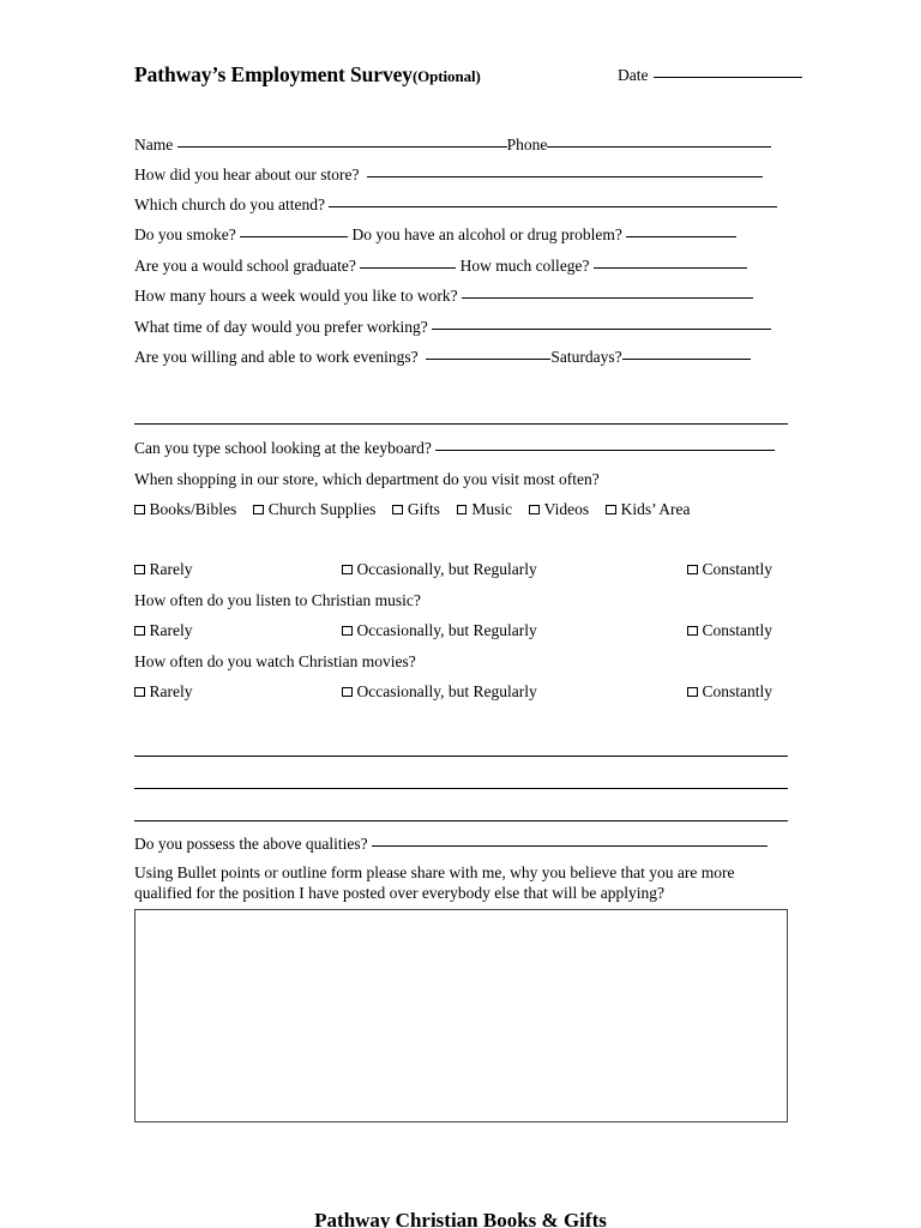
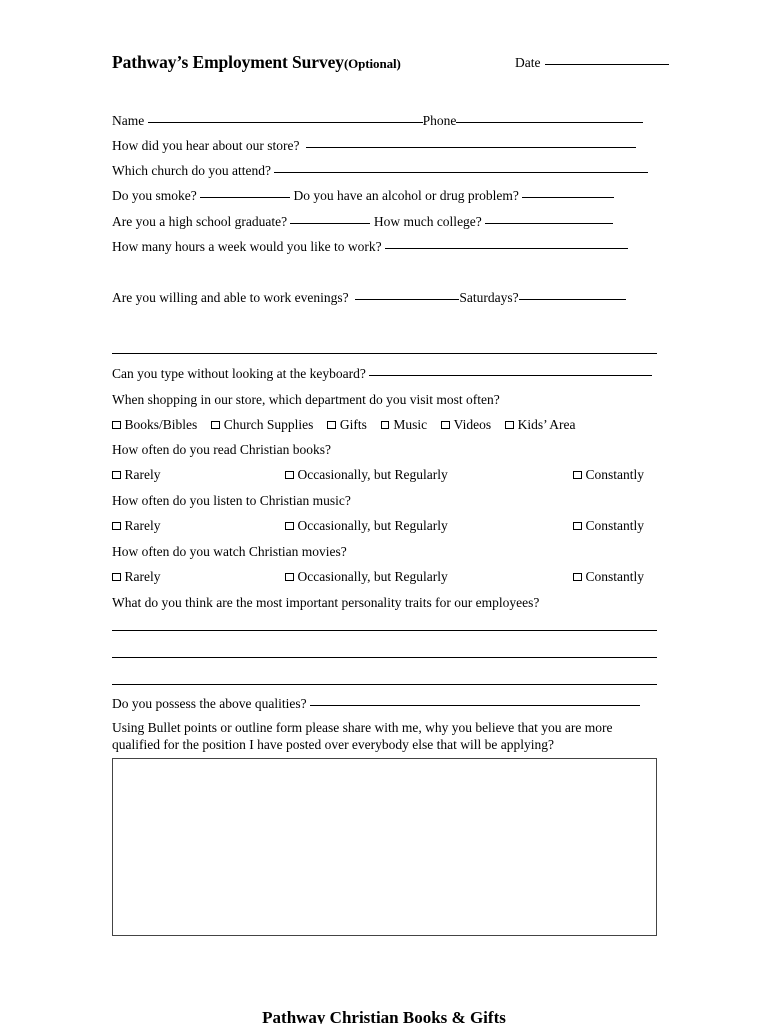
  Pathway’s Employment Survey(Optional)
  Date
  Name Phone
  How did you hear about our store?
  Which church do you attend?
  Do you smoke? Do you have an alcohol or drug problem?
- Are you a would school graduate? How much college?
+ Are you a high school graduate? How much college?
  How many hours a week would you like to work?
- What time of day would you prefer working?
  Are you willing and able to work evenings? Saturdays?
- Can you type school looking at the keyboard?
+ Can you type without looking at the keyboard?
  When shopping in our store, which department do you visit most often?
  Books/Bibles Church Supplies Gifts Music Videos Kids’ Area
+ How often do you read Christian books?
  Rarely
  Occasionally, but Regularly
  Constantly
  How often do you listen to Christian music?
  Rarely
  Occasionally, but Regularly
  Constantly
  How often do you watch Christian movies?
  Rarely
  Occasionally, but Regularly
  Constantly
+ What do you think are the most important personality traits for our employees?
  Do you possess the above qualities?
  Using Bullet points or outline form please share with me, why you believe that you are more qualified for the position I have posted over everybody else that will be applying?
  Pathway Christian Books & Gifts
